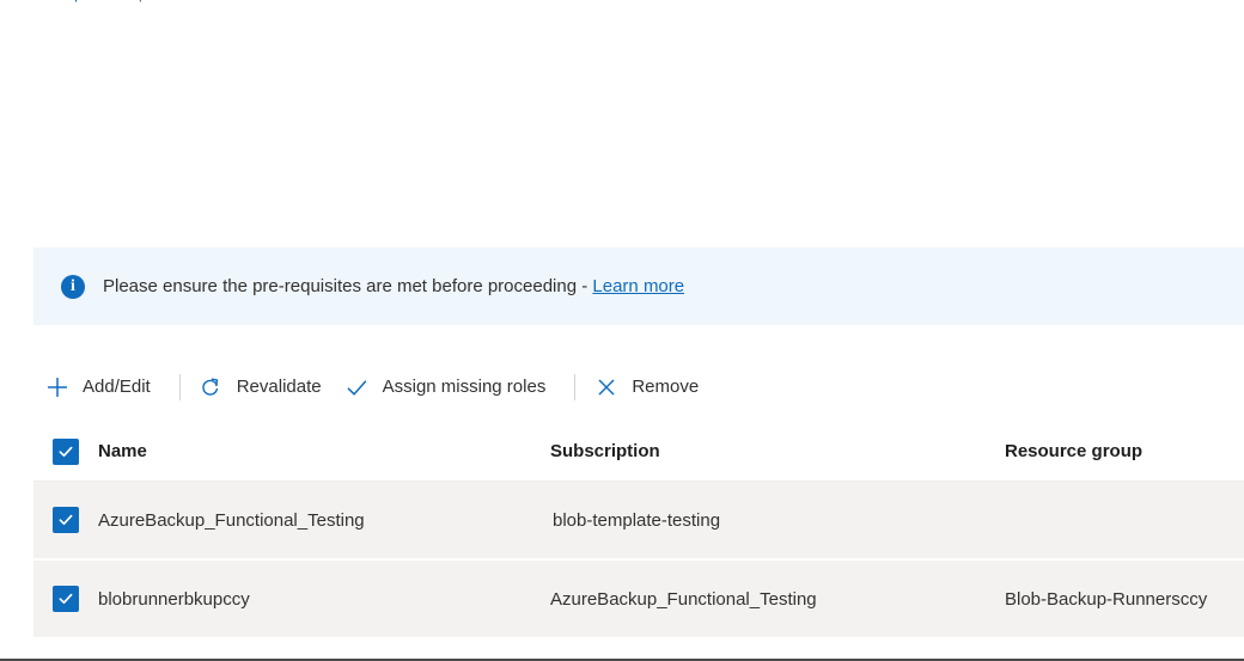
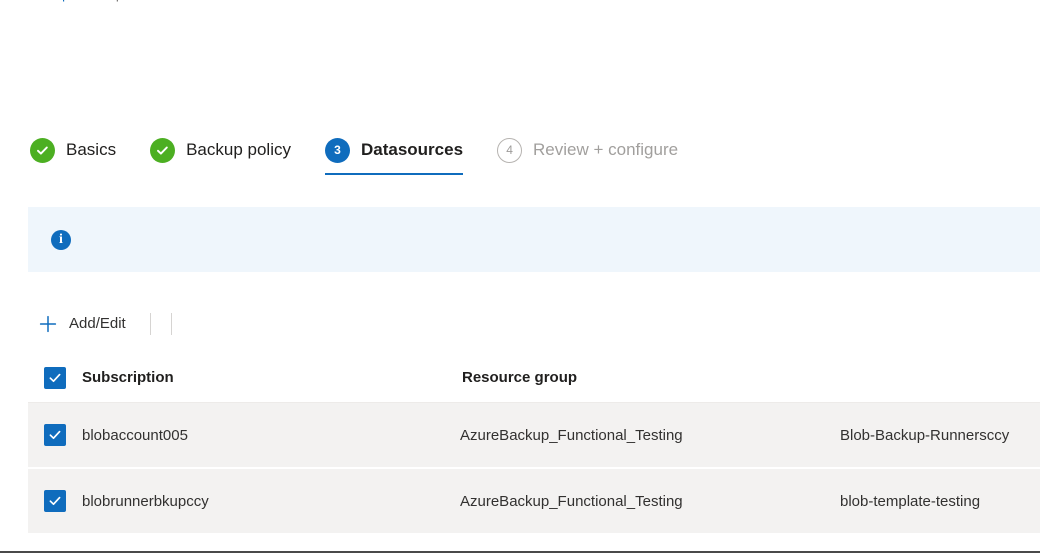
+ Basics
+ Backup policy
+ 3
+ Datasources
+ 4
+ Review + configure
  i
- Please ensure the pre-requisites are met before proceeding - Learn more
  Add/Edit
- Revalidate
- Assign missing roles
- Remove
- Name
  Subscription
  Resource group
+ blobaccount005
  AzureBackup_Functional_Testing
- blob-template-testing
+ Blob-Backup-Runnersccy
  blobrunnerbkupccy
  AzureBackup_Functional_Testing
- Blob-Backup-Runnersccy
+ blob-template-testing
